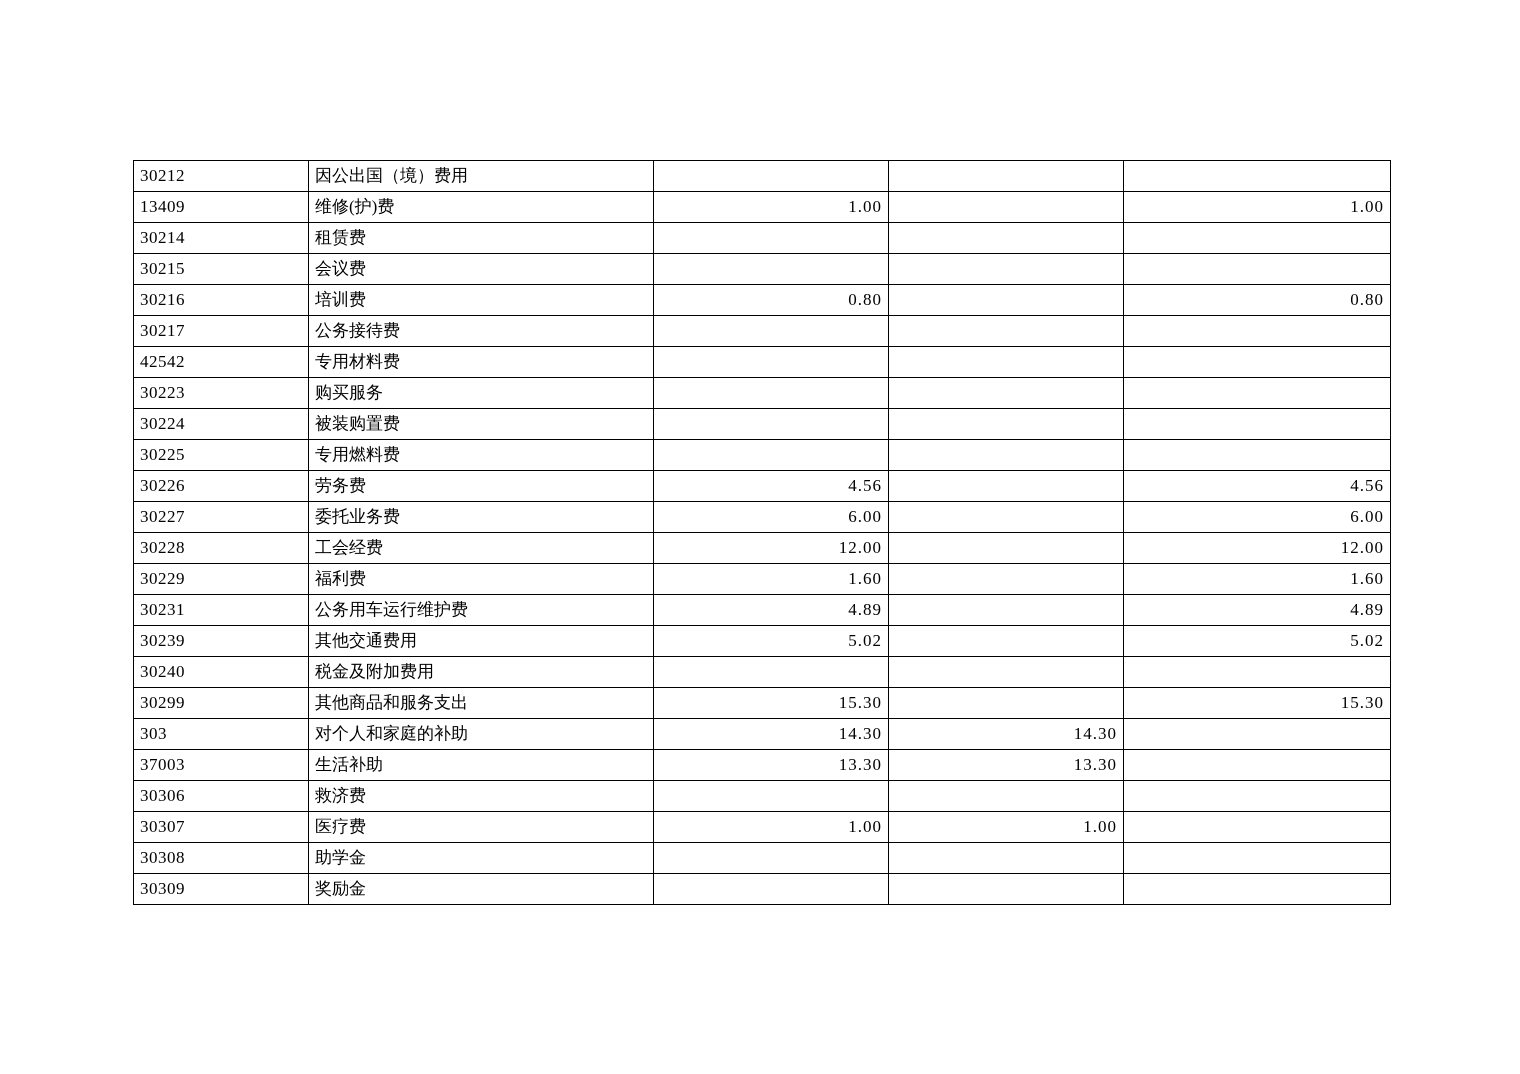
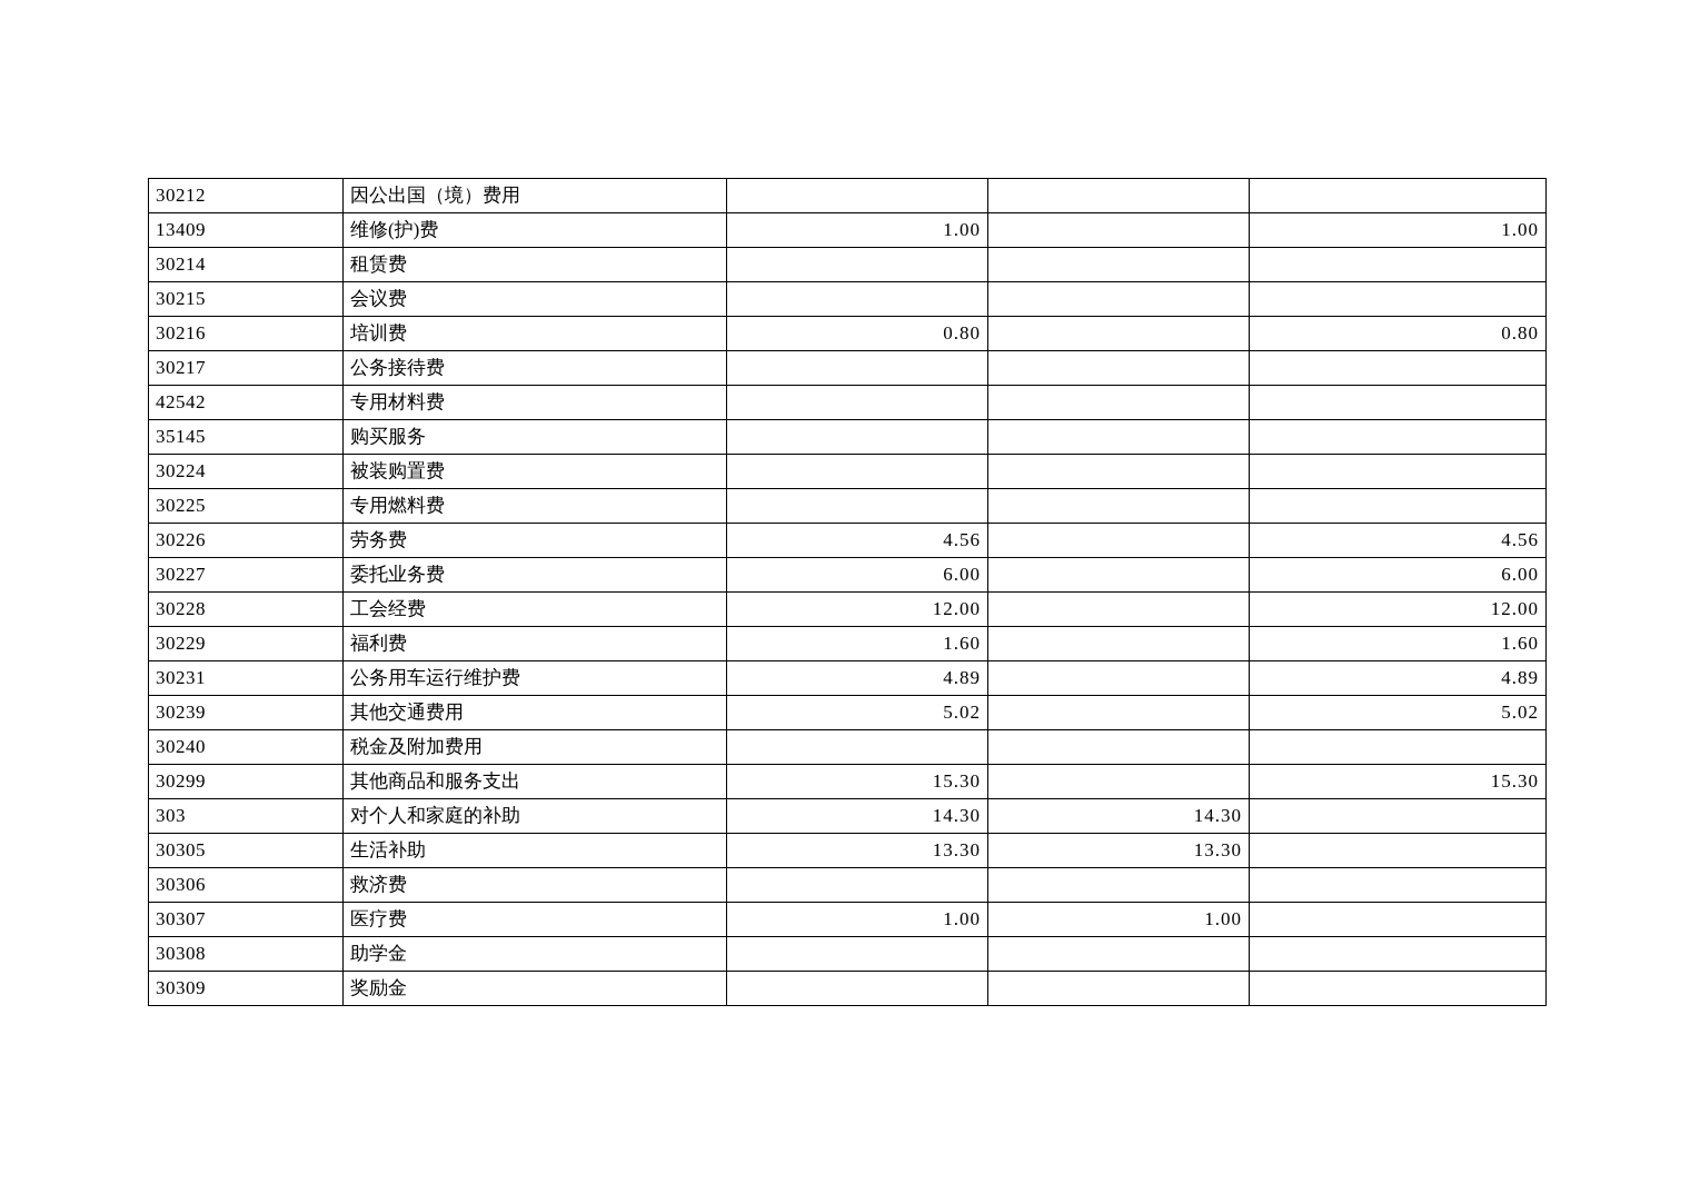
  30212	因公出国（境）费用
  13409	维修(护)费	1.00		1.00
  30214	租赁费
  30215	会议费
  30216	培训费	0.80		0.80
  30217	公务接待费
  42542	专用材料费
- 30223	购买服务
+ 35145	购买服务
  30224	被装购置费
  30225	专用燃料费
  30226	劳务费	4.56		4.56
  30227	委托业务费	6.00		6.00
  30228	工会经费	12.00		12.00
  30229	福利费	1.60		1.60
  30231	公务用车运行维护费	4.89		4.89
  30239	其他交通费用	5.02		5.02
  30240	税金及附加费用
  30299	其他商品和服务支出	15.30		15.30
  303	对个人和家庭的补助	14.30	14.30
- 37003	生活补助	13.30	13.30
+ 30305	生活补助	13.30	13.30
  30306	救济费
  30307	医疗费	1.00	1.00
  30308	助学金
  30309	奖励金
